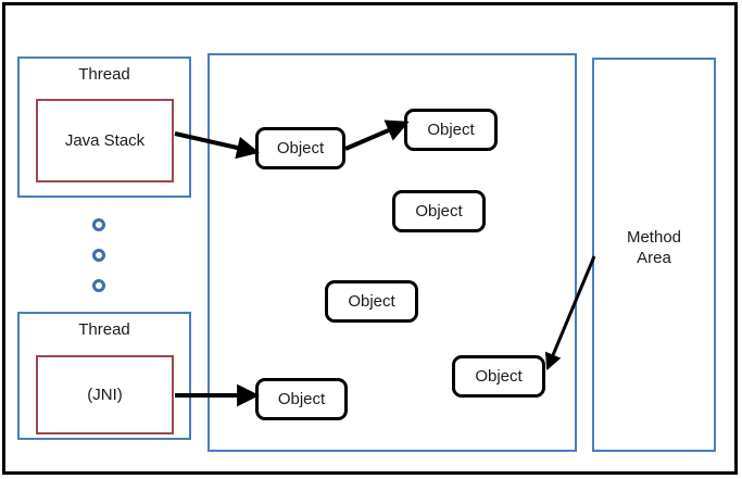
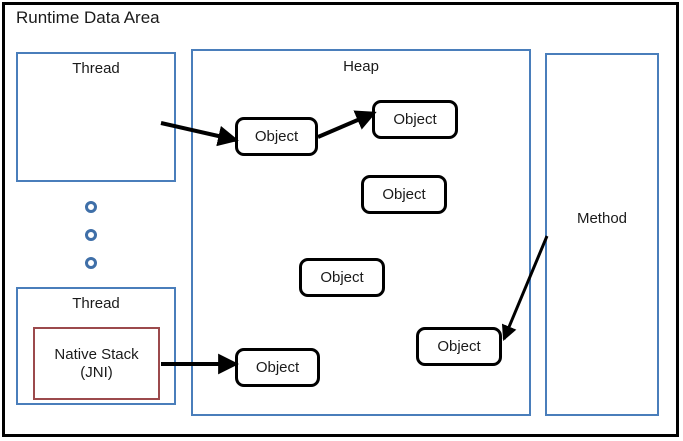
+ Runtime Data Area
  Thread
- Java Stack
  Thread
+ Native Stack
  (JNI)
+ Heap
  Object
  Object
  Object
  Object
  Object
  Object
  Method
- Area
